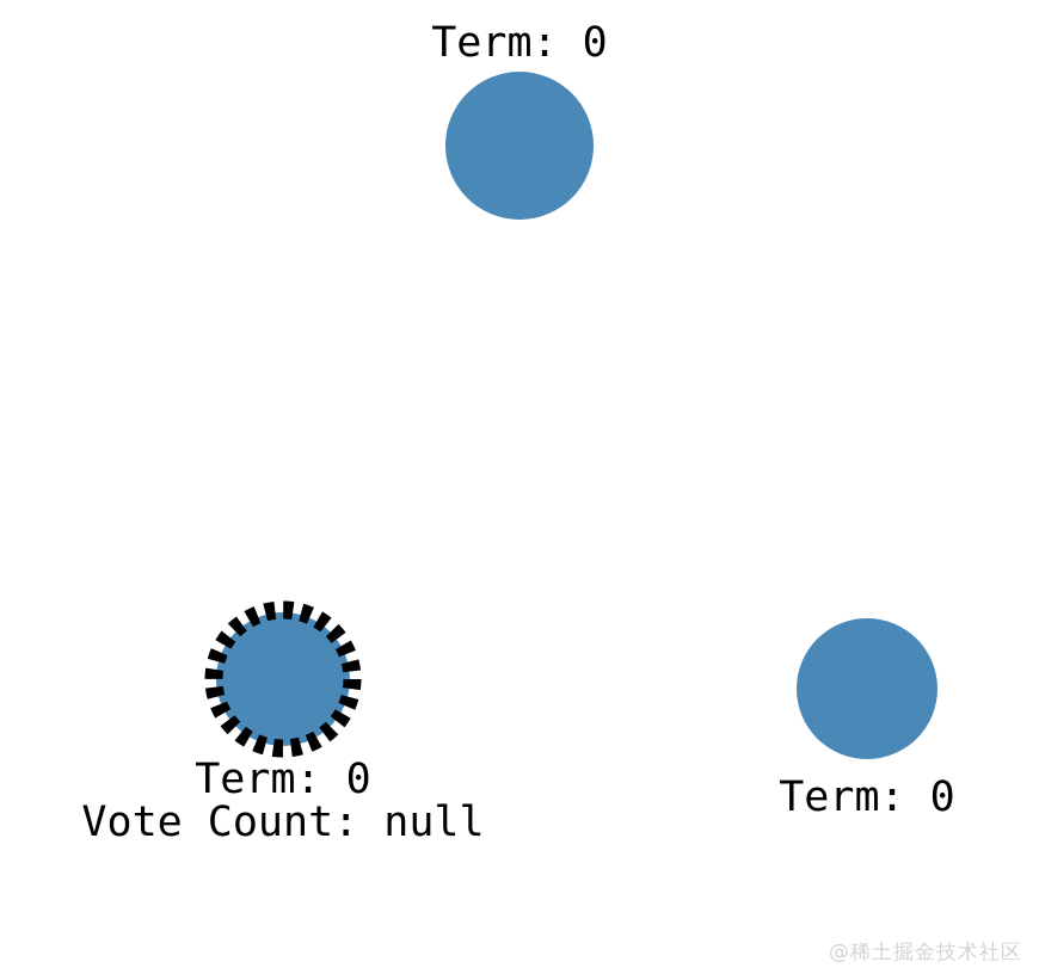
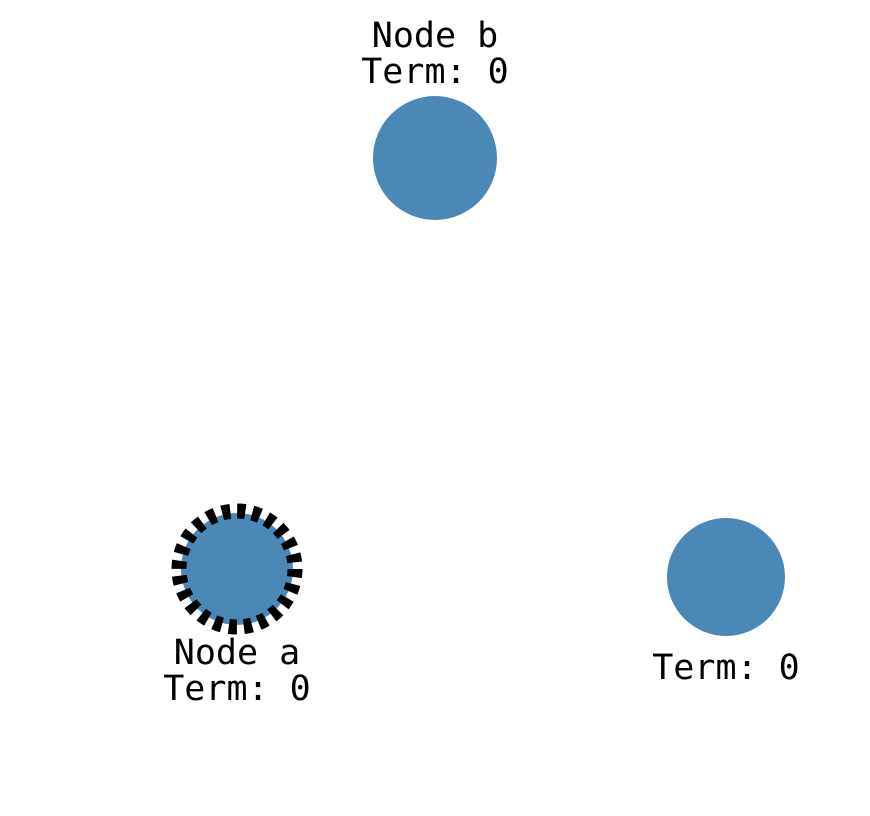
+ Node b
  Term: 0
+ Node a
  Term: 0
- Vote Count: null
  Term: 0
- @稀土掘金技术社区
